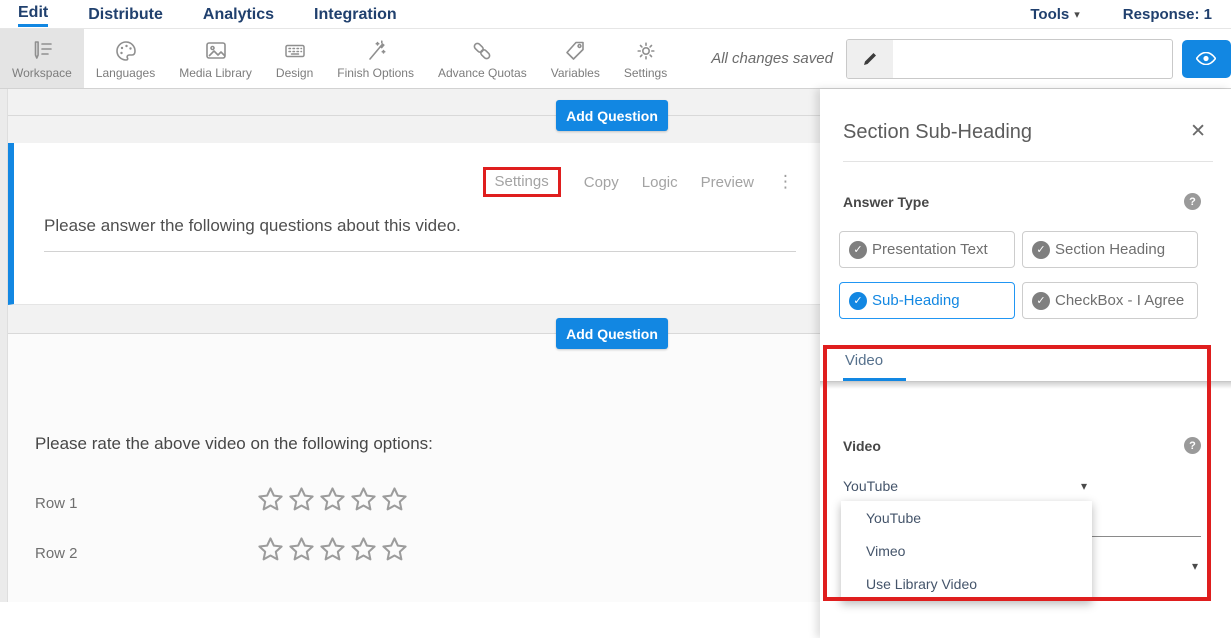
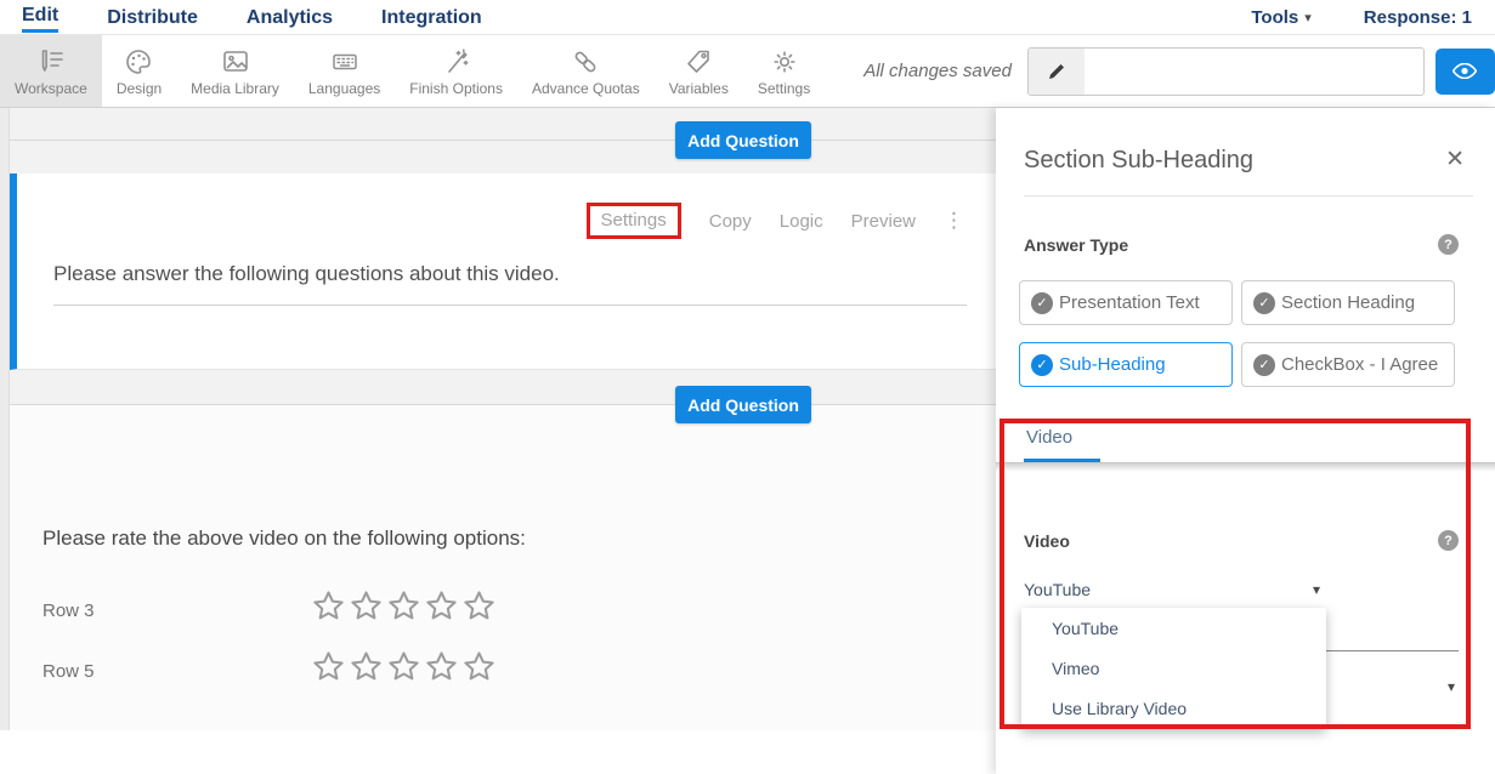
  Edit
  Distribute
  Analytics
  Integration
  Tools
  ▾
  Response: 1
  Workspace
- Languages
+ Design
  Media Library
- Design
+ Languages
  Finish Options
  Advance Quotas
  Variables
  Settings
  All changes saved
  Add Question
  Settings
  Copy
  Logic
  Preview
  ⋮
  Please answer the following questions about this video.
  Add Question
  Please rate the above video on the following options:
- Row 1
+ Row 3
- Row 2
+ Row 5
  Section Sub-Heading
  ✕
  Answer Type
  ?
  ✓
  Presentation Text
  ✓
  Section Heading
  ✓
  Sub-Heading
  ✓
  CheckBox - I Agree
  Video
  Video
  ?
  YouTube
  ▾
  ▾
  YouTube
  Vimeo
  Use Library Video
